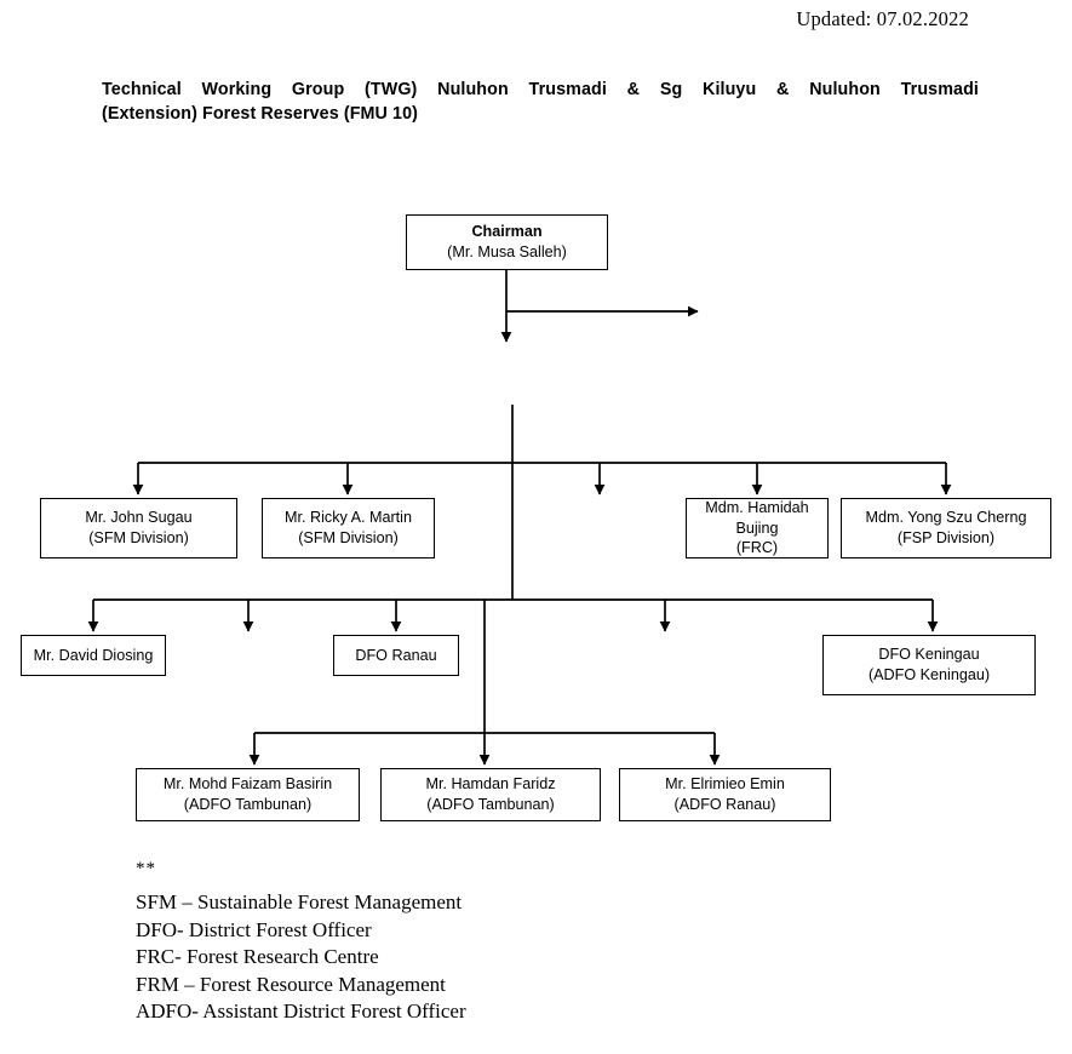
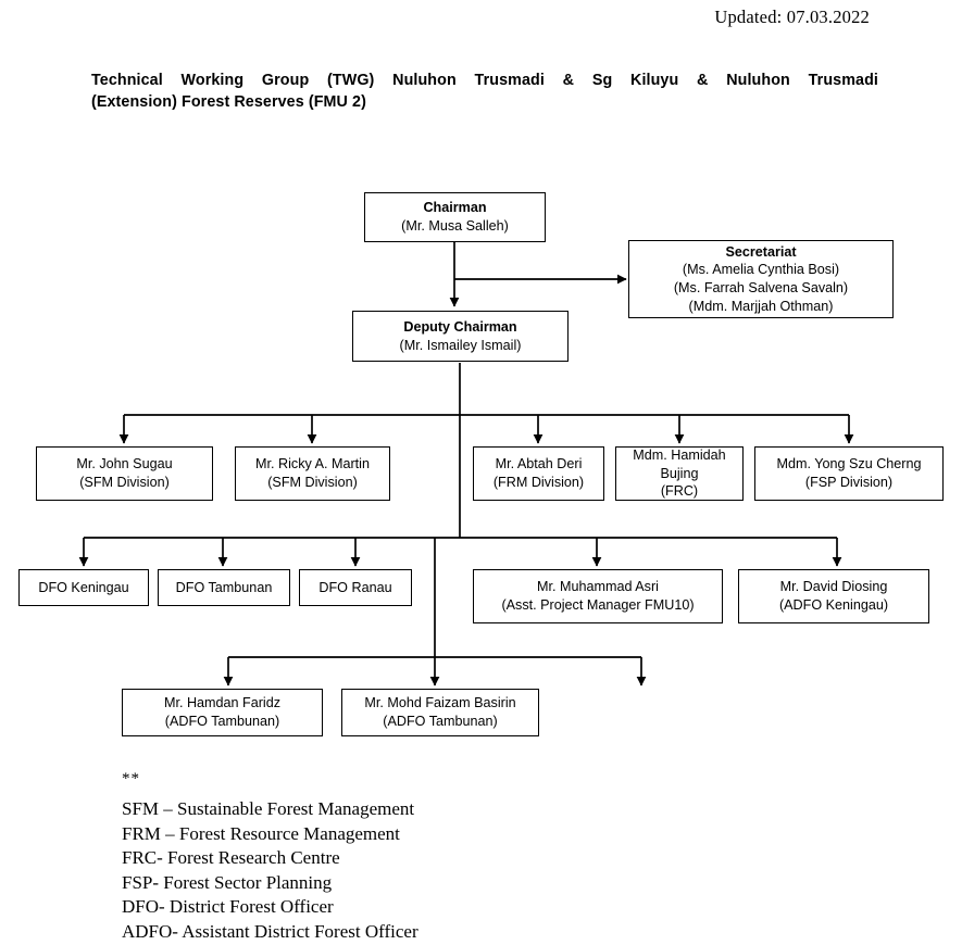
- Updated: 07.02.2022
+ Updated: 07.03.2022
  Technical Working Group (TWG) Nuluhon Trusmadi & Sg Kiluyu & Nuluhon Trusmadi
- (Extension) Forest Reserves (FMU 10)
+ (Extension) Forest Reserves (FMU 2)
  Chairman
  (Mr. Musa Salleh)
+ Secretariat
+ (Ms. Amelia Cynthia Bosi)
+ (Ms. Farrah Salvena Savaln)
+ (Mdm. Marjjah Othman)
+ Deputy Chairman
+ (Mr. Ismailey Ismail)
  Mr. John Sugau
  (SFM Division)
  Mr. Ricky A. Martin
  (SFM Division)
+ Mr. Abtah Deri
+ (FRM Division)
  Mdm. Hamidah Bujing
  (FRC)
  Mdm. Yong Szu Cherng
  (FSP Division)
- Mr. David Diosing
+ DFO Keningau
+ DFO Tambunan
  DFO Ranau
+ Mr. Muhammad Asri
+ (Asst. Project Manager FMU10)
- DFO Keningau
+ Mr. David Diosing
  (ADFO Keningau)
- Mr. Mohd Faizam Basirin
+ Mr. Hamdan Faridz
  (ADFO Tambunan)
- Mr. Hamdan Faridz
+ Mr. Mohd Faizam Basirin
  (ADFO Tambunan)
- Mr. Elrimieo Emin
- (ADFO Ranau)
  **
  SFM – Sustainable Forest Management
- DFO- District Forest Officer
+ FRM – Forest Resource Management
  FRC- Forest Research Centre
+ FSP- Forest Sector Planning
- FRM – Forest Resource Management
+ DFO- District Forest Officer
  ADFO- Assistant District Forest Officer
